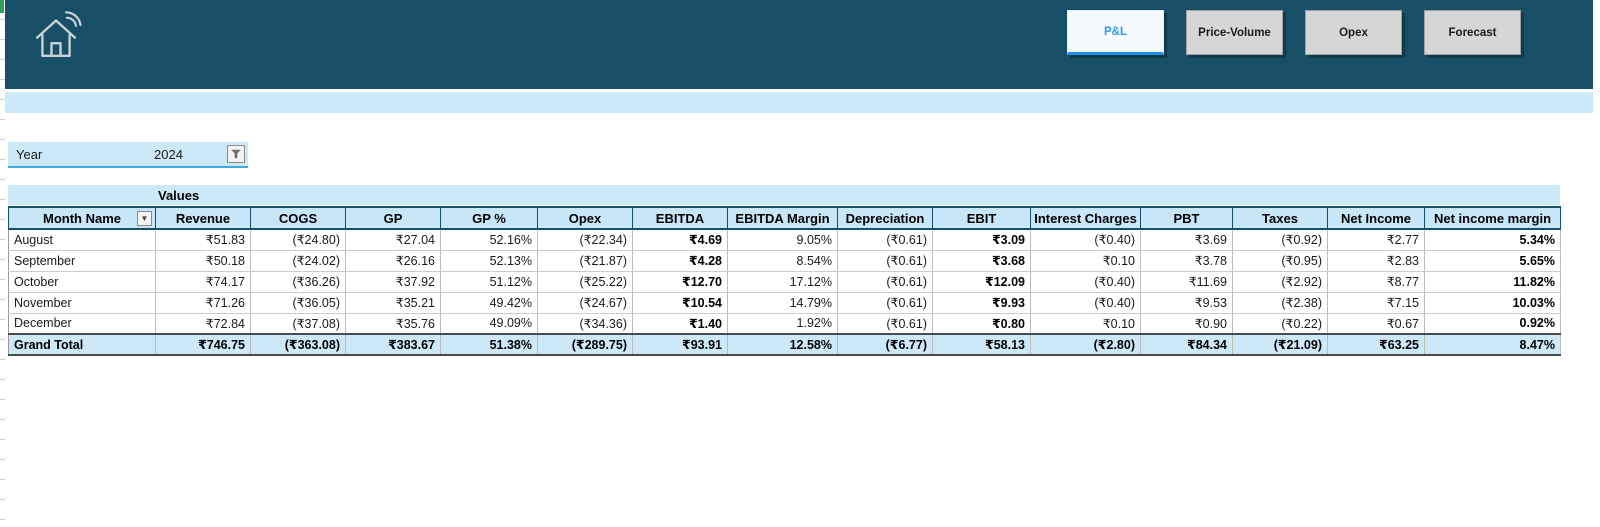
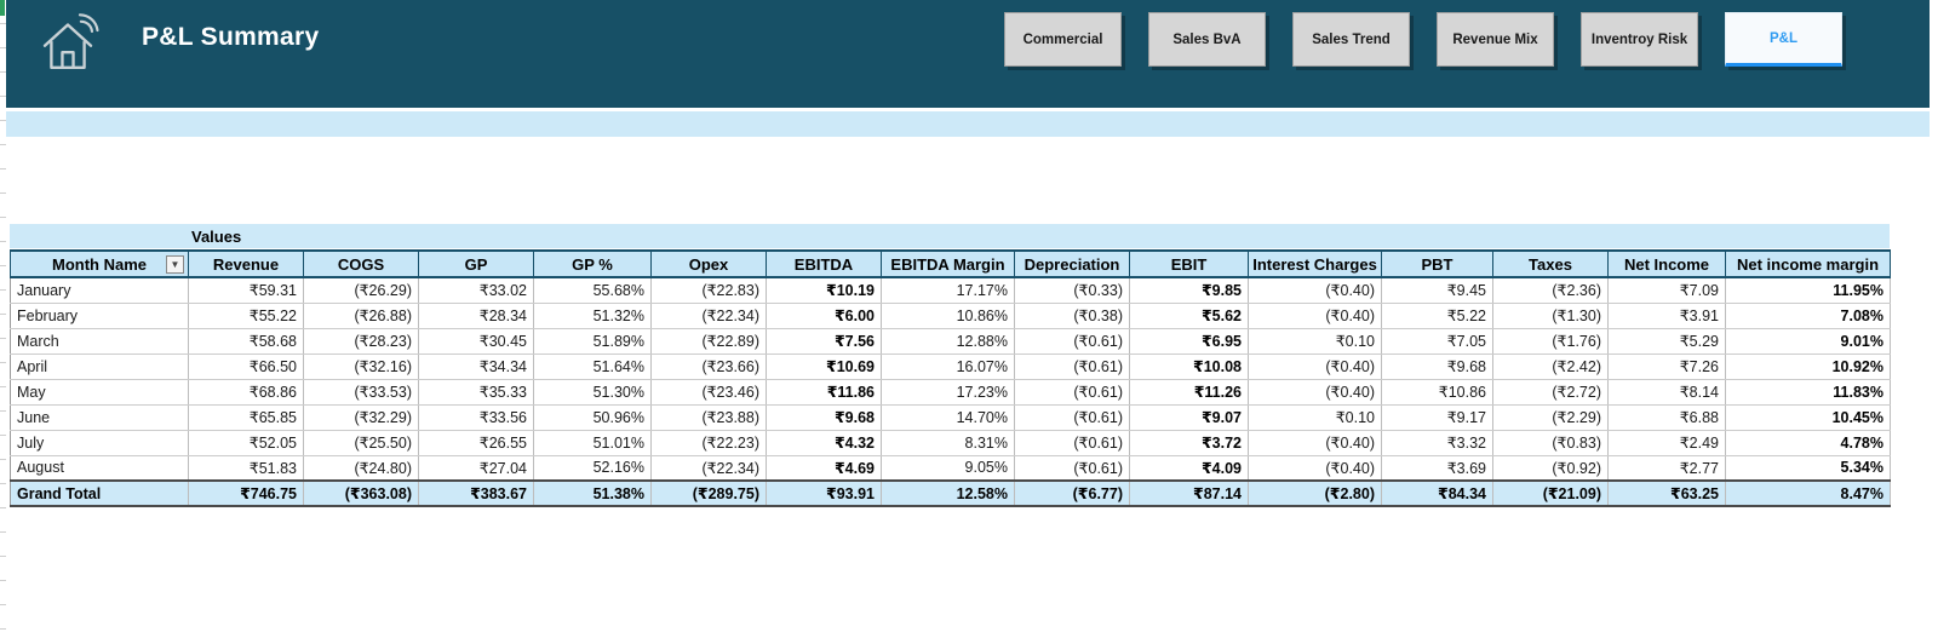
+ P&L Summary
+ Commercial
+ Sales BvA
+ Sales Trend
+ Revenue Mix
+ Inventroy Risk
  P&L
- Price-Volume
- Opex
- Forecast
- Year
- 2024
  Values
  Month Name ▼	Revenue	COGS	GP	GP %	Opex	EBITDA	EBITDA Margin	Depreciation	EBIT	Interest Charges	PBT	Taxes	Net Income	Net income margin
+ January	₹59.31	(₹26.29)	₹33.02	55.68%	(₹22.83)	₹10.19	17.17%	(₹0.33)	₹9.85	(₹0.40)	₹9.45	(₹2.36)	₹7.09	11.95%
+ February	₹55.22	(₹26.88)	₹28.34	51.32%	(₹22.34)	₹6.00	10.86%	(₹0.38)	₹5.62	(₹0.40)	₹5.22	(₹1.30)	₹3.91	7.08%
+ March	₹58.68	(₹28.23)	₹30.45	51.89%	(₹22.89)	₹7.56	12.88%	(₹0.61)	₹6.95	₹0.10	₹7.05	(₹1.76)	₹5.29	9.01%
+ April	₹66.50	(₹32.16)	₹34.34	51.64%	(₹23.66)	₹10.69	16.07%	(₹0.61)	₹10.08	(₹0.40)	₹9.68	(₹2.42)	₹7.26	10.92%
+ May	₹68.86	(₹33.53)	₹35.33	51.30%	(₹23.46)	₹11.86	17.23%	(₹0.61)	₹11.26	(₹0.40)	₹10.86	(₹2.72)	₹8.14	11.83%
+ June	₹65.85	(₹32.29)	₹33.56	50.96%	(₹23.88)	₹9.68	14.70%	(₹0.61)	₹9.07	₹0.10	₹9.17	(₹2.29)	₹6.88	10.45%
+ July	₹52.05	(₹25.50)	₹26.55	51.01%	(₹22.23)	₹4.32	8.31%	(₹0.61)	₹3.72	(₹0.40)	₹3.32	(₹0.83)	₹2.49	4.78%
- August	₹51.83	(₹24.80)	₹27.04	52.16%	(₹22.34)	₹4.69	9.05%	(₹0.61)	₹3.09	(₹0.40)	₹3.69	(₹0.92)	₹2.77	5.34%
+ August	₹51.83	(₹24.80)	₹27.04	52.16%	(₹22.34)	₹4.69	9.05%	(₹0.61)	₹4.09	(₹0.40)	₹3.69	(₹0.92)	₹2.77	5.34%
- September	₹50.18	(₹24.02)	₹26.16	52.13%	(₹21.87)	₹4.28	8.54%	(₹0.61)	₹3.68	₹0.10	₹3.78	(₹0.95)	₹2.83	5.65%
- October	₹74.17	(₹36.26)	₹37.92	51.12%	(₹25.22)	₹12.70	17.12%	(₹0.61)	₹12.09	(₹0.40)	₹11.69	(₹2.92)	₹8.77	11.82%
- November	₹71.26	(₹36.05)	₹35.21	49.42%	(₹24.67)	₹10.54	14.79%	(₹0.61)	₹9.93	(₹0.40)	₹9.53	(₹2.38)	₹7.15	10.03%
- December	₹72.84	(₹37.08)	₹35.76	49.09%	(₹34.36)	₹1.40	1.92%	(₹0.61)	₹0.80	₹0.10	₹0.90	(₹0.22)	₹0.67	0.92%
- Grand Total	₹746.75	(₹363.08)	₹383.67	51.38%	(₹289.75)	₹93.91	12.58%	(₹6.77)	₹58.13	(₹2.80)	₹84.34	(₹21.09)	₹63.25	8.47%
+ Grand Total	₹746.75	(₹363.08)	₹383.67	51.38%	(₹289.75)	₹93.91	12.58%	(₹6.77)	₹87.14	(₹2.80)	₹84.34	(₹21.09)	₹63.25	8.47%
